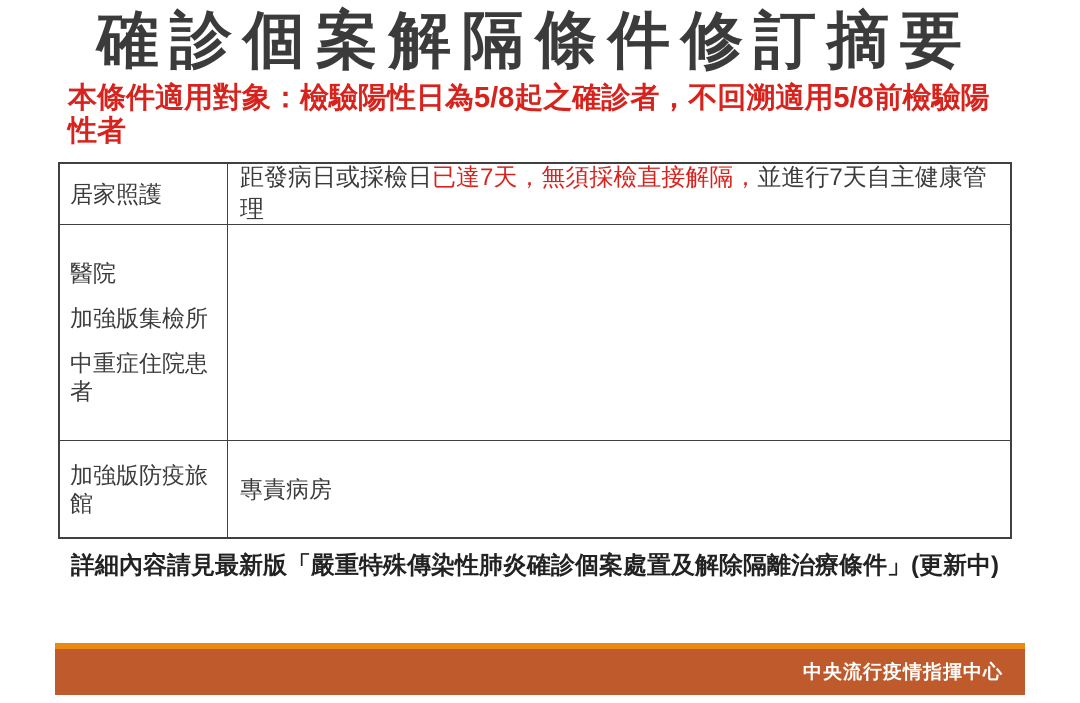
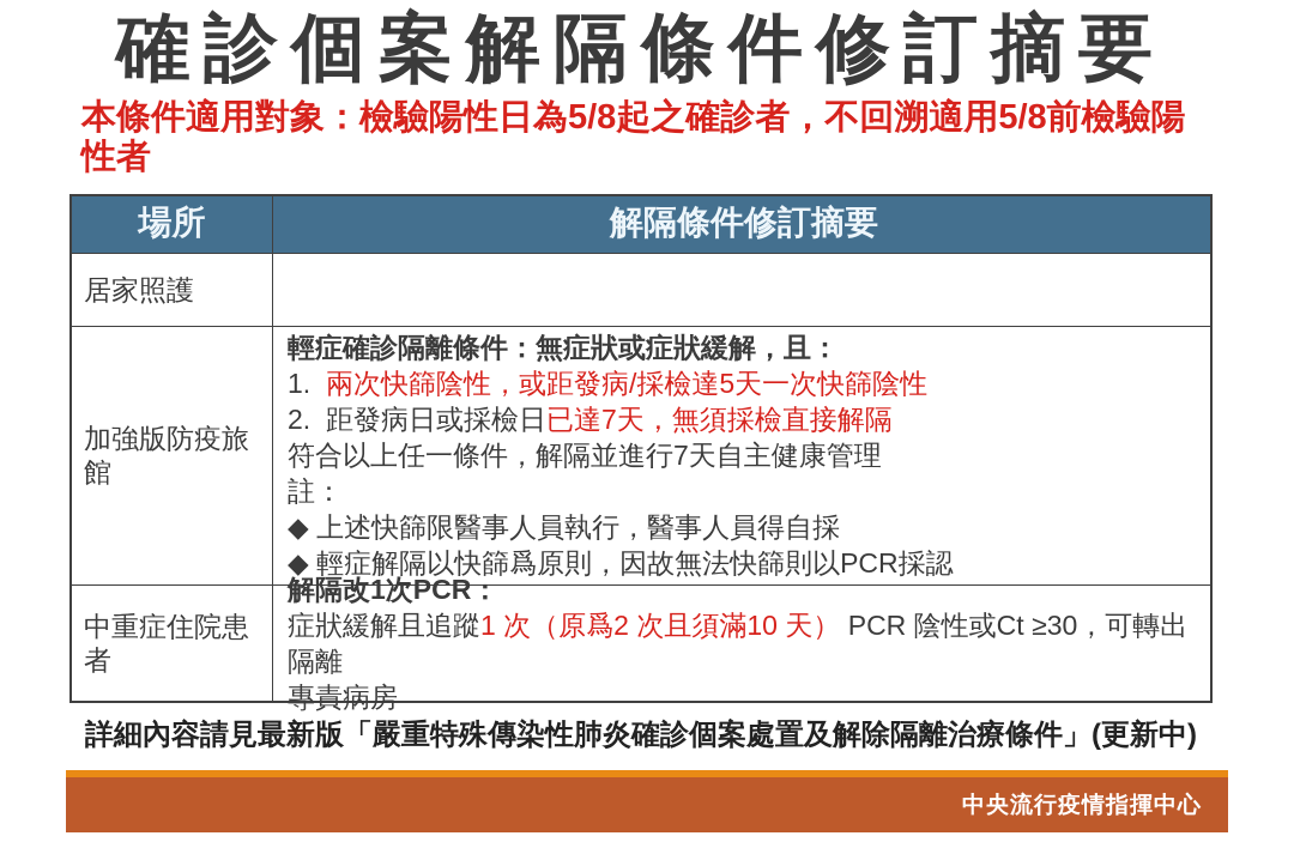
  確診個案解隔條件修訂摘要
  本條件適用對象：檢驗陽性日為5/8起之確診者，不回溯適用5/8前檢驗陽性者
+ 場所
+ 解隔條件修訂摘要
  居家照護
- 距發病日或採檢日已達7天，無須採檢直接解隔，並進行7天自主健康管理
- 醫院
- 加強版集檢所
- 中重症住院患者
+ 加強版防疫旅館
+ 輕症確診隔離條件：無症狀或症狀緩解，且：
+ 1. 兩次快篩陰性，或距發病/採檢達5天一次快篩陰性
+ 2. 距發病日或採檢日已達7天，無須採檢直接解隔
+ 符合以上任一條件，解隔並進行7天自主健康管理
+ 註：
+ ◆ 上述快篩限醫事人員執行，醫事人員得自採
+ ◆ 輕症解隔以快篩爲原則，因故無法快篩則以PCR採認
- 加強版防疫旅館
+ 中重症住院患者
+ 解隔改1次PCR：
+ 症狀緩解且追蹤1 次（原爲2 次且須滿10 天） PCR 陰性或Ct ≥30，可轉出隔離
  專責病房
  詳細內容請見最新版「嚴重特殊傳染性肺炎確診個案處置及解除隔離治療條件」(更新中)
  中央流行疫情指揮中心
